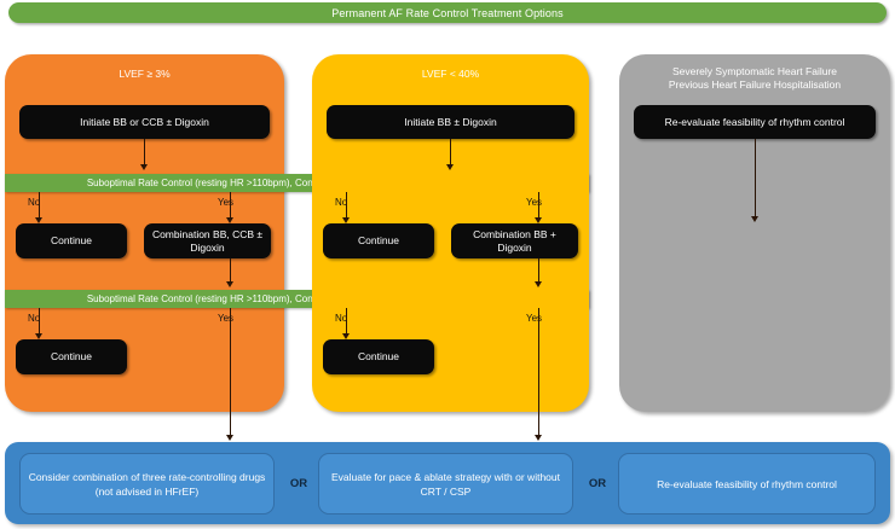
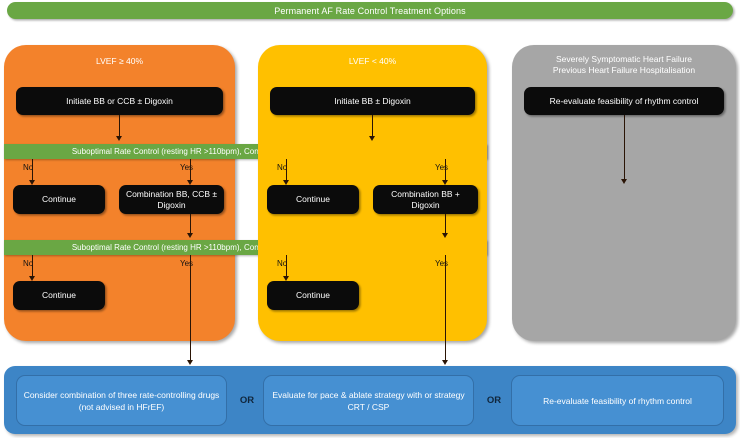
  Permanent AF Rate Control Treatment Options
- LVEF ≥ 3%
+ LVEF ≥ 40%
  Initiate BB or CCB ± Digoxin
  No
  Yes
  Continue
  Combination BB, CCB ± Digoxin
  No
  Yes
  Continue
  LVEF < 40%
  Initiate BB ± Digoxin
  No
  Yes
  Continue
  Combination BB + Digoxin
  No
  Yes
  Continue
  Severely Symptomatic Heart Failure
  Previous Heart Failure Hospitalisation
  Re-evaluate feasibility of rhythm control
  Consider combination of three rate-controlling drugs (not advised in HFrEF)
  OR
- Evaluate for pace & ablate strategy with or without CRT / CSP
+ Evaluate for pace & ablate strategy with or strategy CRT / CSP
  OR
  Re-evaluate feasibility of rhythm control
